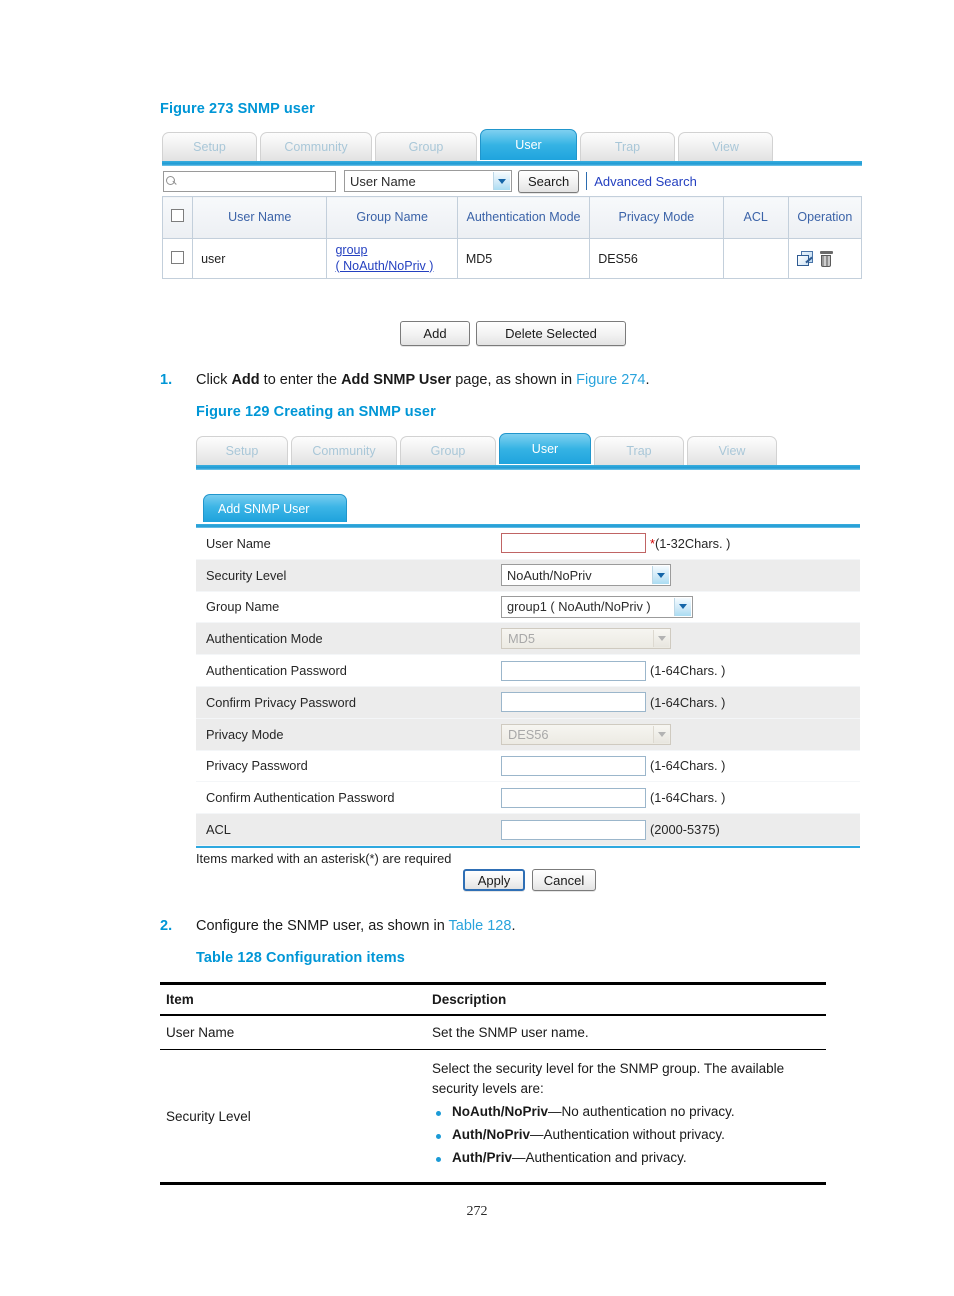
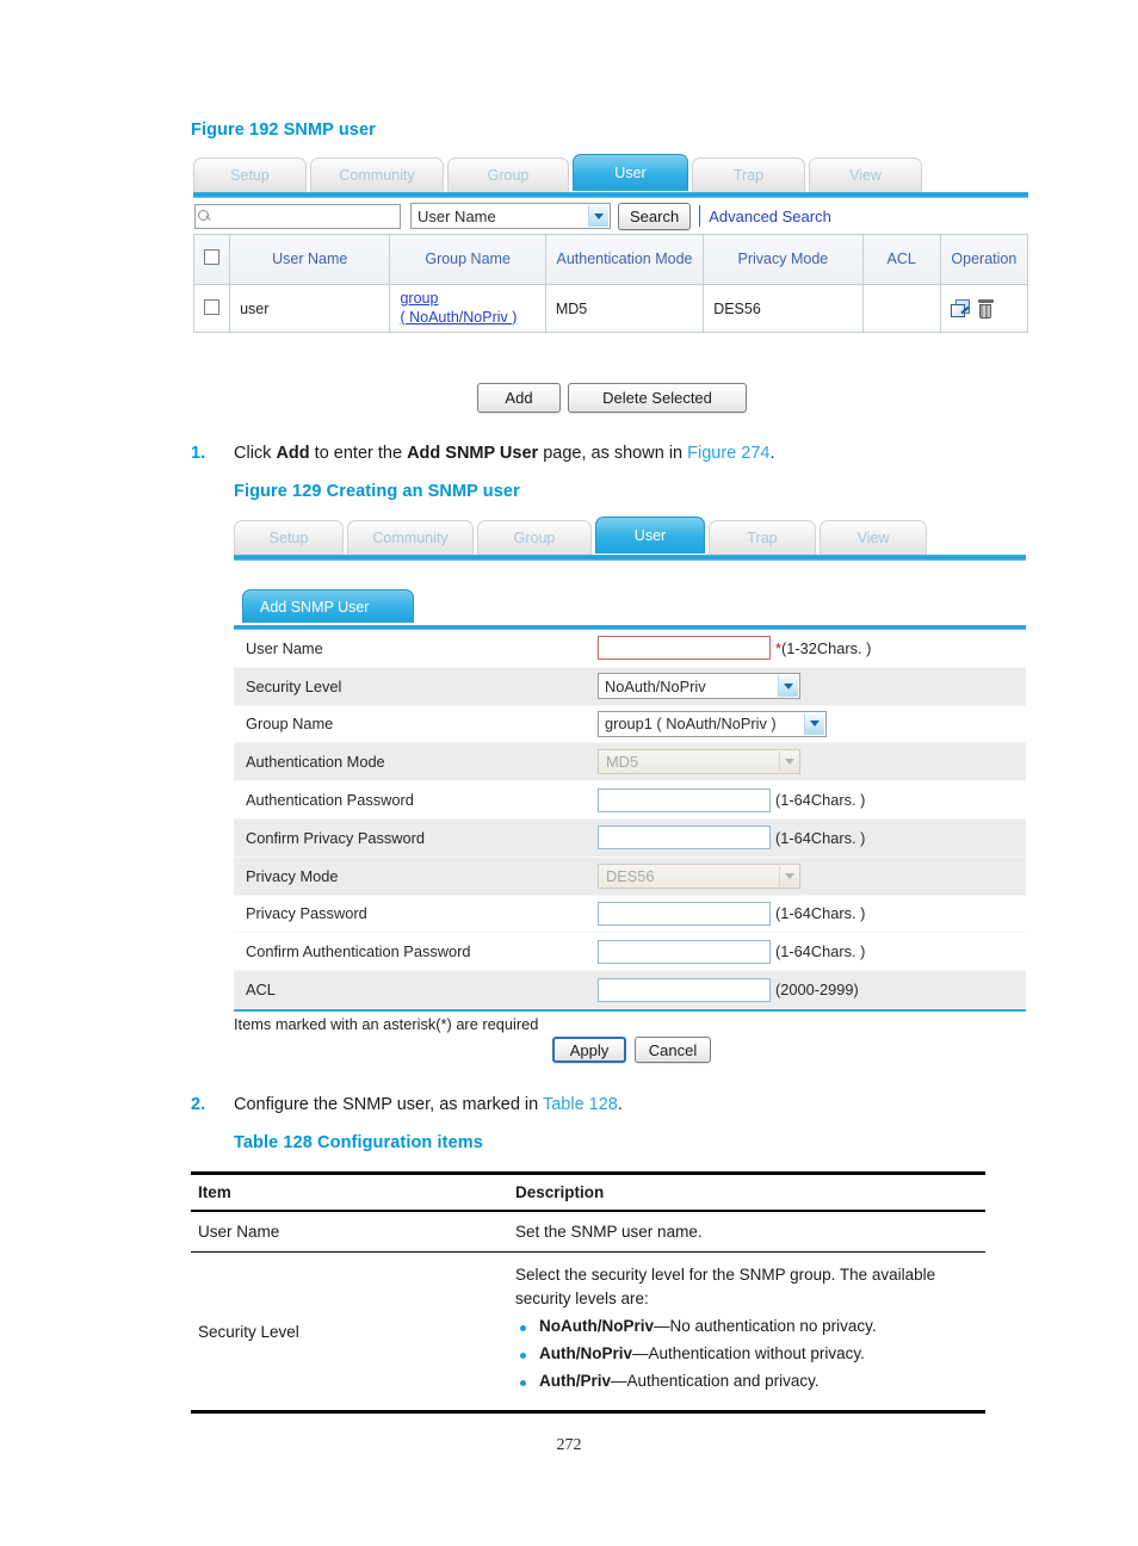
- Figure 273 SNMP user
+ Figure 192 SNMP user
  Setup
  Community
  Group
  User
  Trap
  View
  User Name
  Search
  Advanced Search
  	User Name	Group Name	Authentication Mode	Privacy Mode	ACL	Operation
  	user	group ( NoAuth/NoPriv )	MD5	DES56
  Add
  Delete Selected
  1.
  Click Add to enter the Add SNMP User page, as shown in Figure 274.
  Figure 129 Creating an SNMP user
  Setup
  Community
  Group
  User
  Trap
  View
  Add SNMP User
  User Name
  *(1-32Chars. )
  Security Level
  NoAuth/NoPriv
  Group Name
  group1 ( NoAuth/NoPriv )
  Authentication Mode
  MD5
  Authentication Password
  (1-64Chars. )
  Confirm Privacy Password
  (1-64Chars. )
  Privacy Mode
  DES56
  Privacy Password
  (1-64Chars. )
  Confirm Authentication Password
  (1-64Chars. )
  ACL
- (2000-5375)
+ (2000-2999)
  Items marked with an asterisk(*) are required
  Apply
  Cancel
  2.
- Configure the SNMP user, as shown in Table 128.
+ Configure the SNMP user, as marked in Table 128.
  Table 128 Configuration items
  Item	Description
  User Name	Set the SNMP user name.
  Security Level	Select the security level for the SNMP group. The available security levels are: NoAuth/NoPriv—No authentication no privacy.Auth/NoPriv—Authentication without privacy.Auth/Priv—Authentication and privacy.
  272
